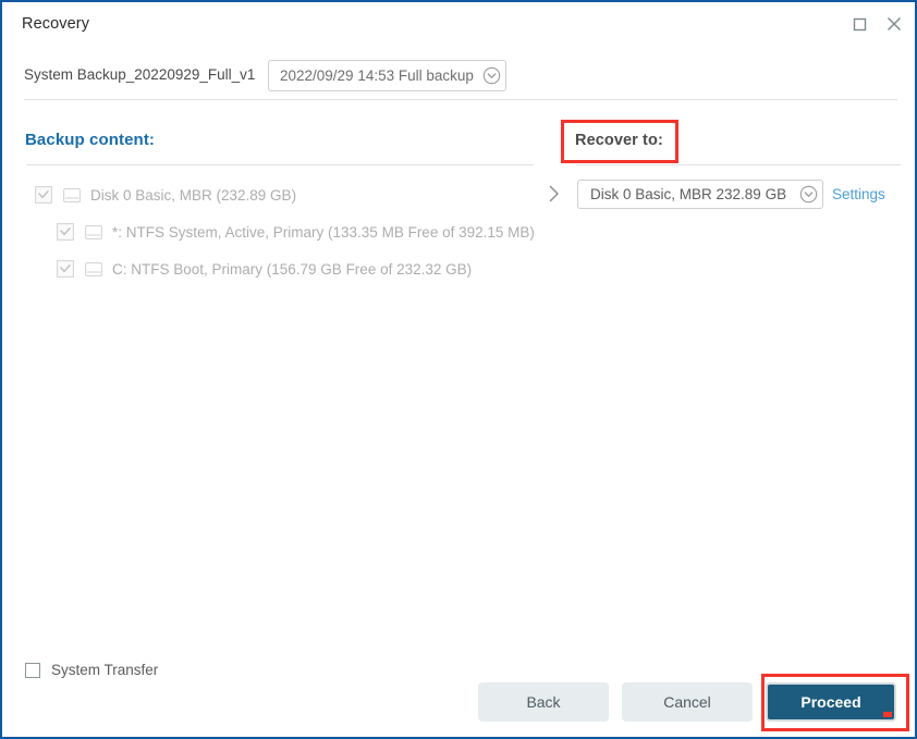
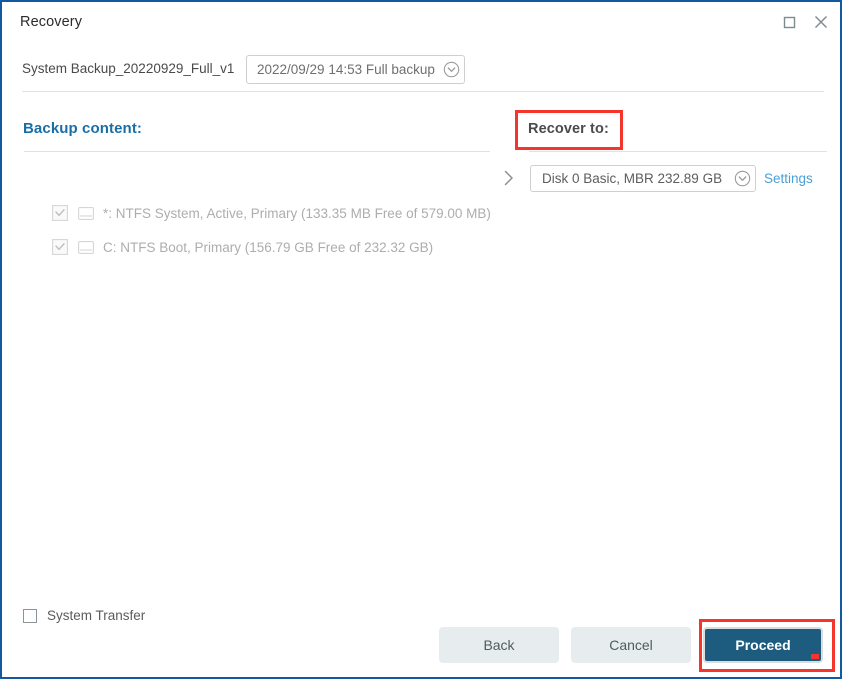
  Recovery
  System Backup_20220929_Full_v1
  2022/09/29 14:53 Full backup
  Backup content:
  Recover to:
- Disk 0 Basic, MBR (232.89 GB)
- *: NTFS System, Active, Primary (133.35 MB Free of 392.15 MB)
+ *: NTFS System, Active, Primary (133.35 MB Free of 579.00 MB)
  C: NTFS Boot, Primary (156.79 GB Free of 232.32 GB)
  Disk 0 Basic, MBR 232.89 GB
  Settings
  System Transfer
  Back
  Cancel
  Proceed
